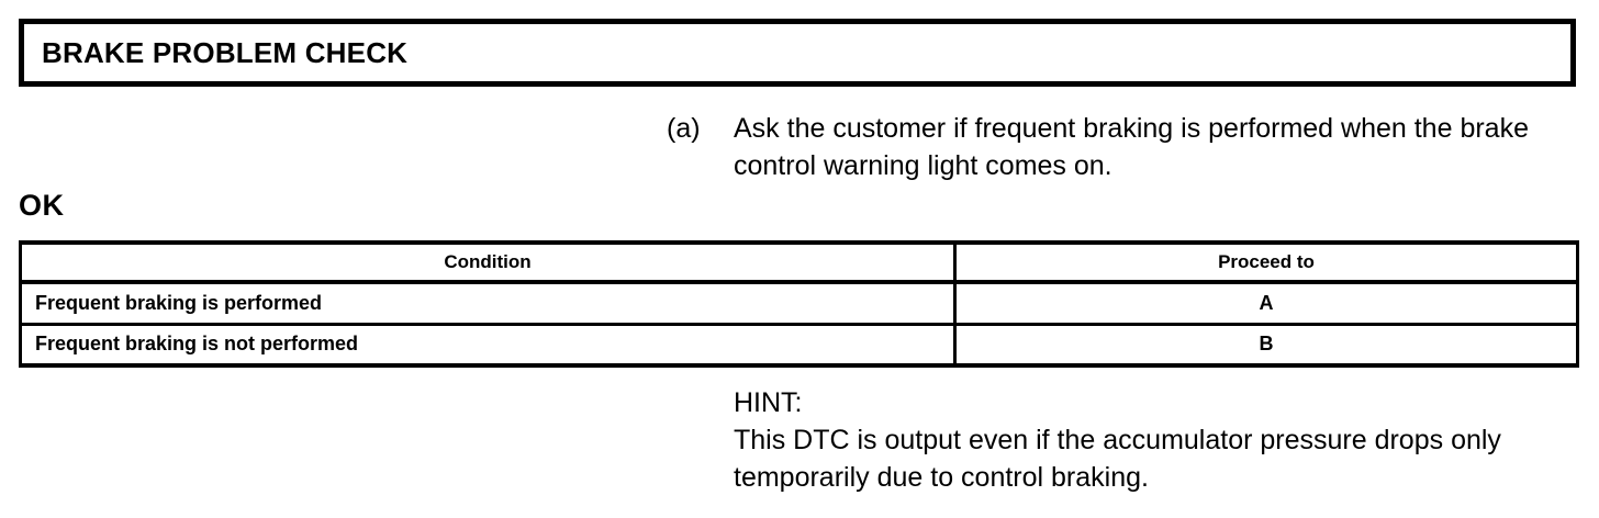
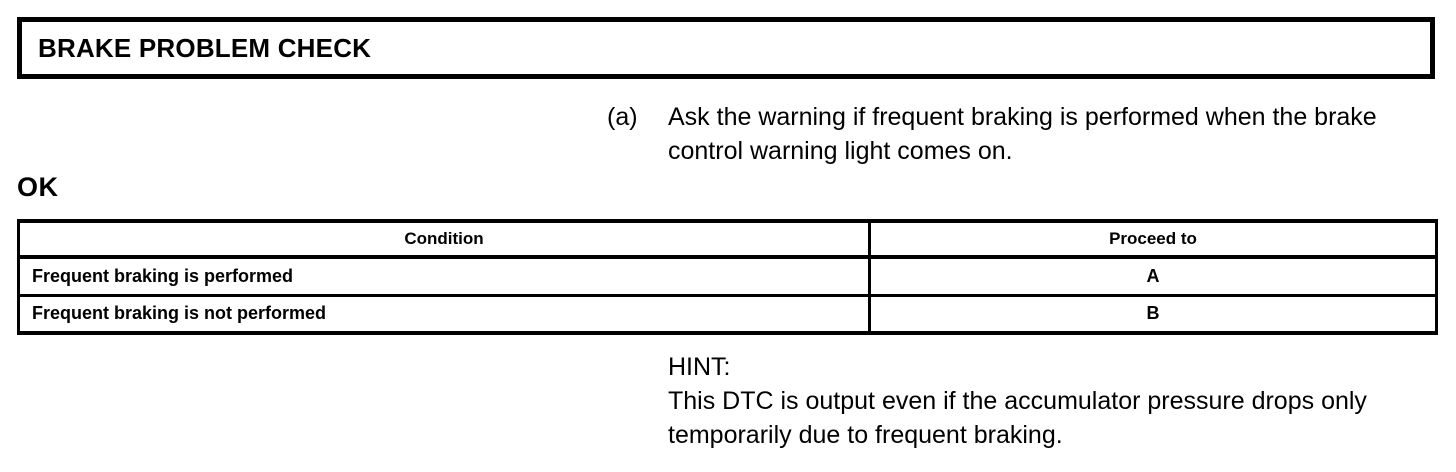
  BRAKE PROBLEM CHECK
  (a)
- Ask the customer if frequent braking is performed when the brake control warning light comes on.
+ Ask the warning if frequent braking is performed when the brake control warning light comes on.
  OK
  Condition	Proceed to
  Frequent braking is performed	A
  Frequent braking is not performed	B
  HINT:
- This DTC is output even if the accumulator pressure drops only temporarily due to control braking.
+ This DTC is output even if the accumulator pressure drops only temporarily due to frequent braking.
